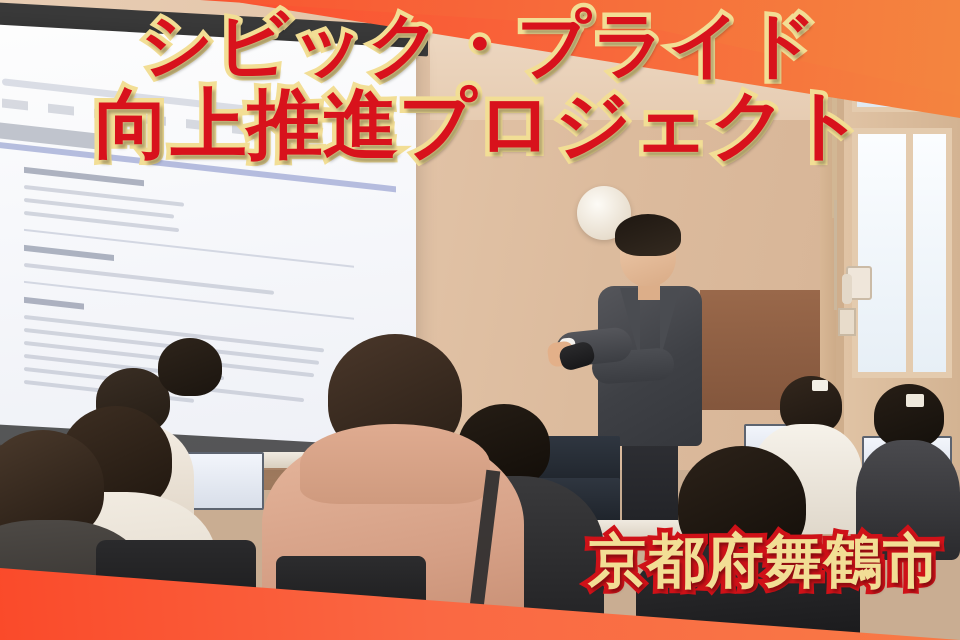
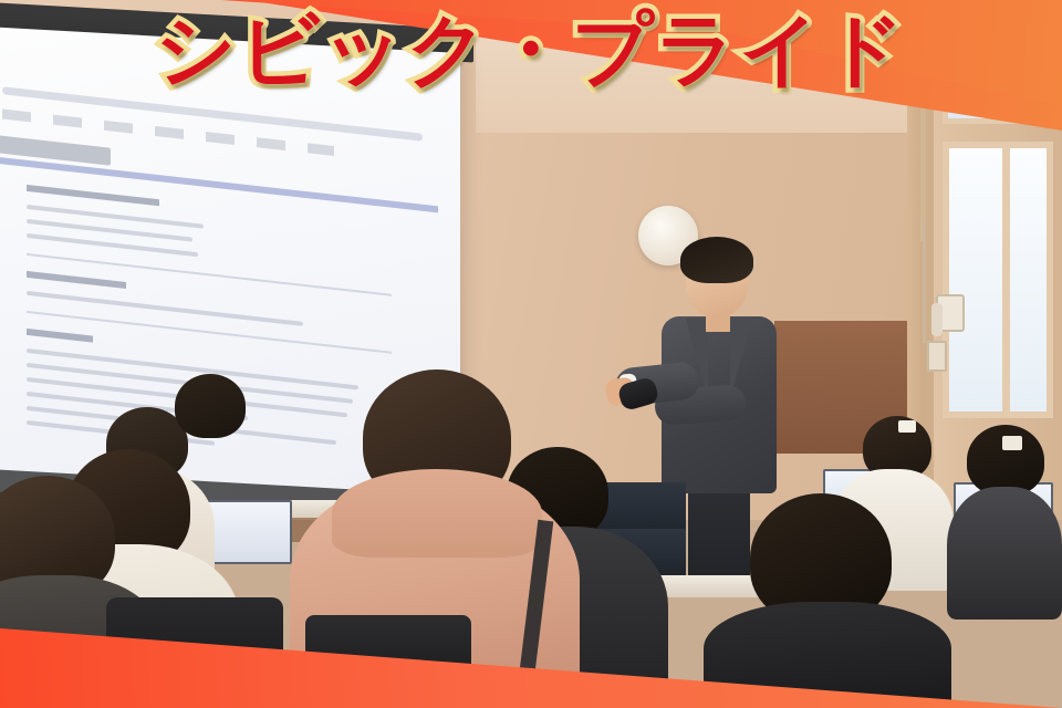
  シビック・プライド
- 向上推進プロジェクト
- 京都府舞鶴市
